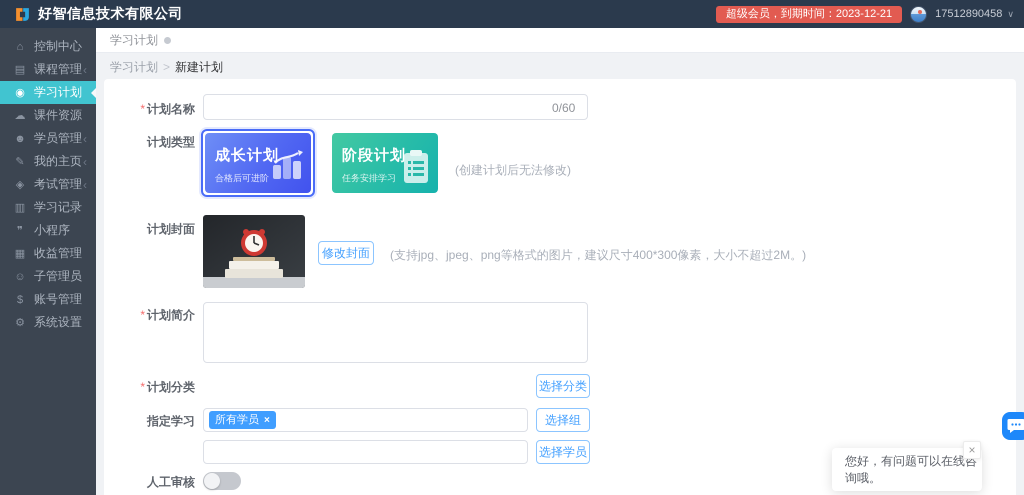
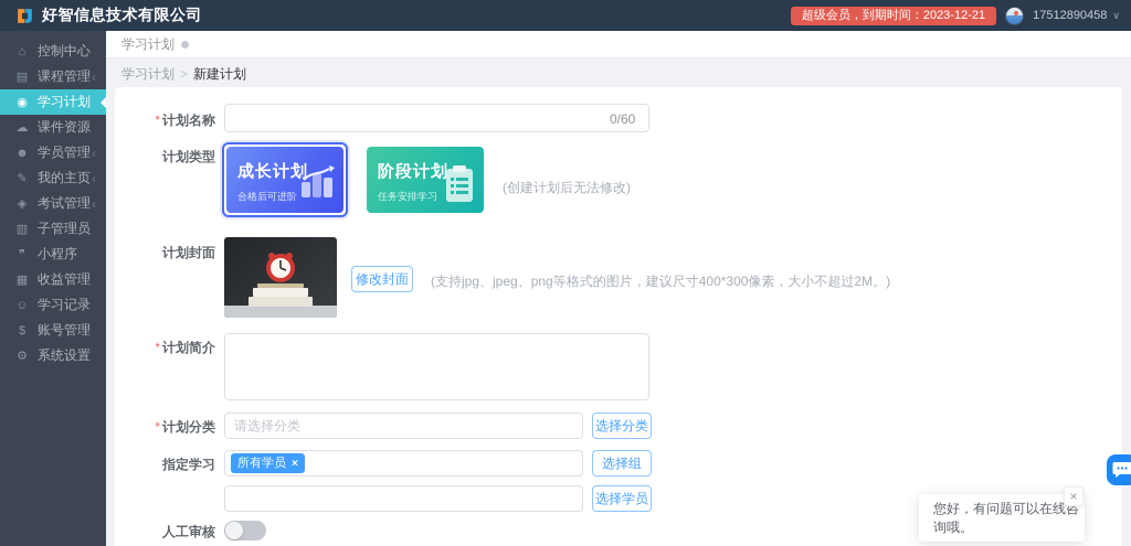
  好智信息技术有限公司
  超级会员，到期时间：2023-12-21
  17512890458
  ∨
  ⌂
  控制中心
  ▤
  课程管理
  ‹
  ◉
  学习计划
  ☁
  课件资源
  ☻
  学员管理
  ‹
  ✎
  我的主页
  ‹
  ◈
  考试管理
  ‹
  ▥
- 学习记录
+ 子管理员
  ❞
  小程序
  ▦
  收益管理
  ☺
- 子管理员
+ 学习记录
  $
  账号管理
  ⚙
  系统设置
  学习计划
  学习计划
  >
  新建计划
  * 计划名称
  0/60
  计划类型
  成长计划
  合格后可进阶
  阶段计划
  任务安排学习
  (创建计划后无法修改)
  计划封面
  修改封面
  (支持jpg、jpeg、png等格式的图片，建议尺寸400*300像素，大小不超过2M。)
  * 计划简介
  * 计划分类
+ 请选择分类
  选择分类
  指定学习
  所有学员
  ×
  选择组
  选择学员
  人工审核
  您好，有问题可以在线咨询哦。
  ×
